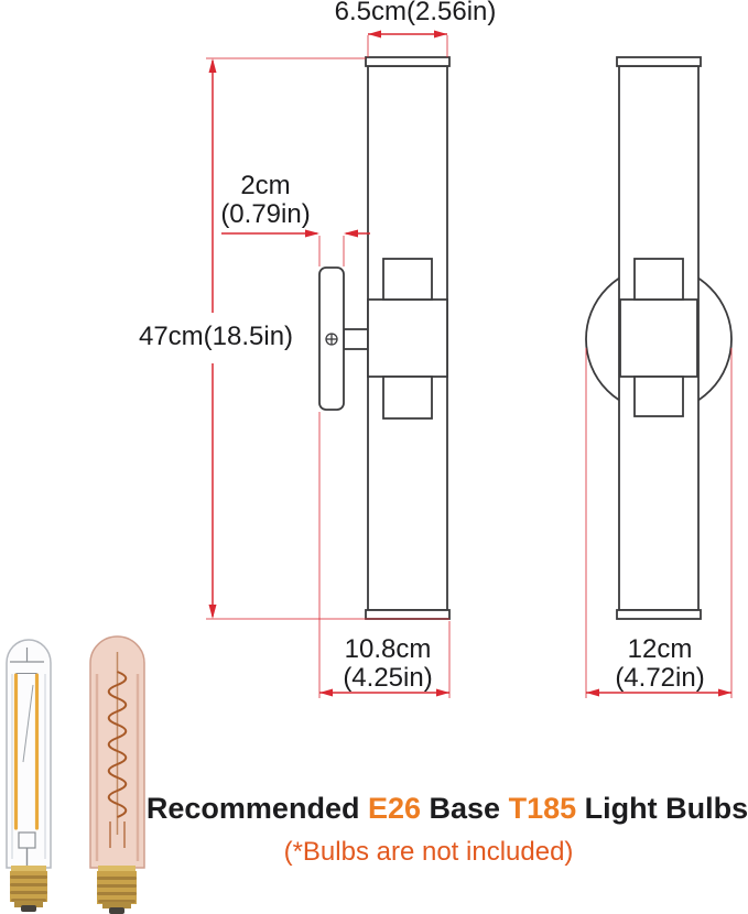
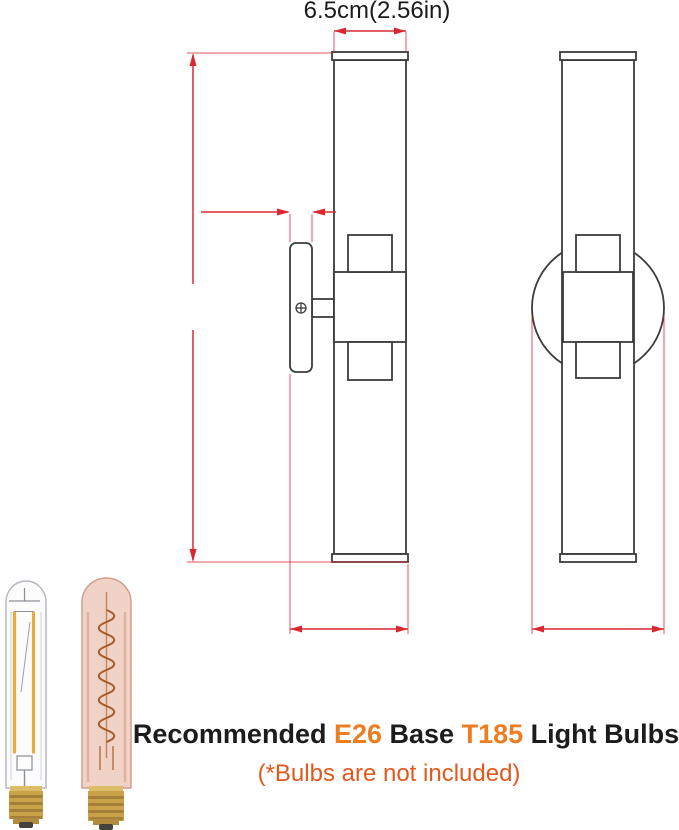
  6.5cm(2.56in)
- 2cm
- (0.79in)
- 47cm(18.5in)
- 10.8cm
- (4.25in)
- 12cm
- (4.72in)
  Recommended E26 Base T185 Light Bulbs
  (*Bulbs are not included)
